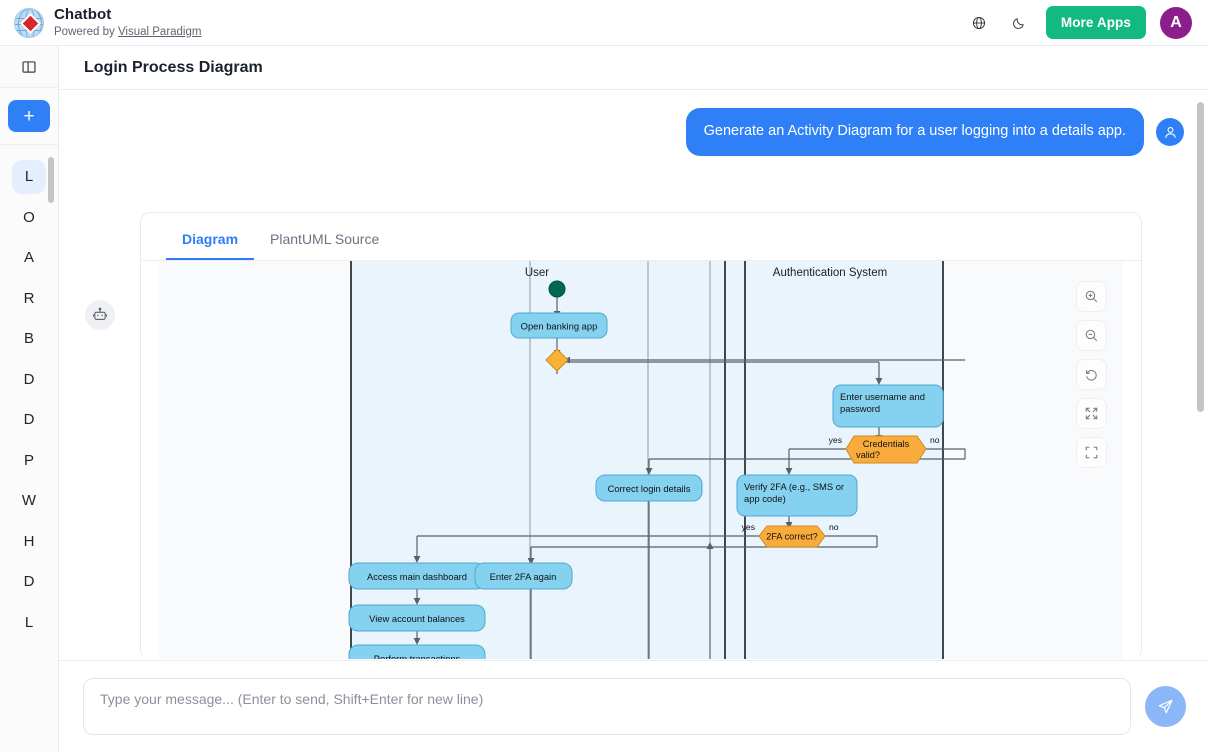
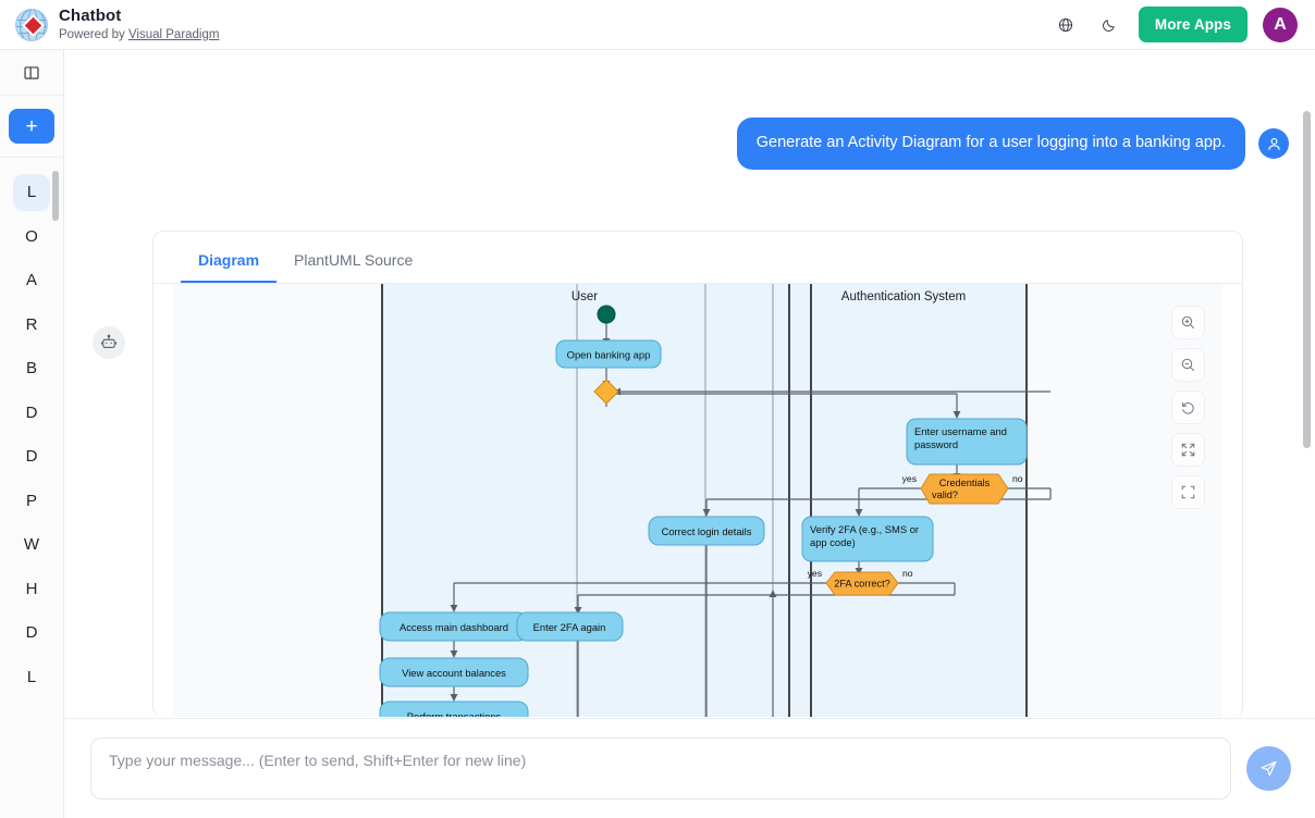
  Chatbot
  Powered by Visual Paradigm
  More Apps
  A
  +
  L
  O
  A
  R
  B
  D
  D
  P
  W
  H
  D
  L
- Login Process Diagram
- Generate an Activity Diagram for a user logging into a details app.
+ Generate an Activity Diagram for a user logging into a banking app.
  Diagram
  PlantUML Source
  User
  Authentication System
  Open banking app
  Enter username and
  password
  Credentials
  valid?
  yes
  no
  Correct login details
  Verify 2FA (e.g., SMS or
  app code)
  2FA correct?
  yes
  no
  Access main dashboard
  Enter 2FA again
  View account balances
  Perform transactions
  Type your message... (Enter to send, Shift+Enter for new line)
